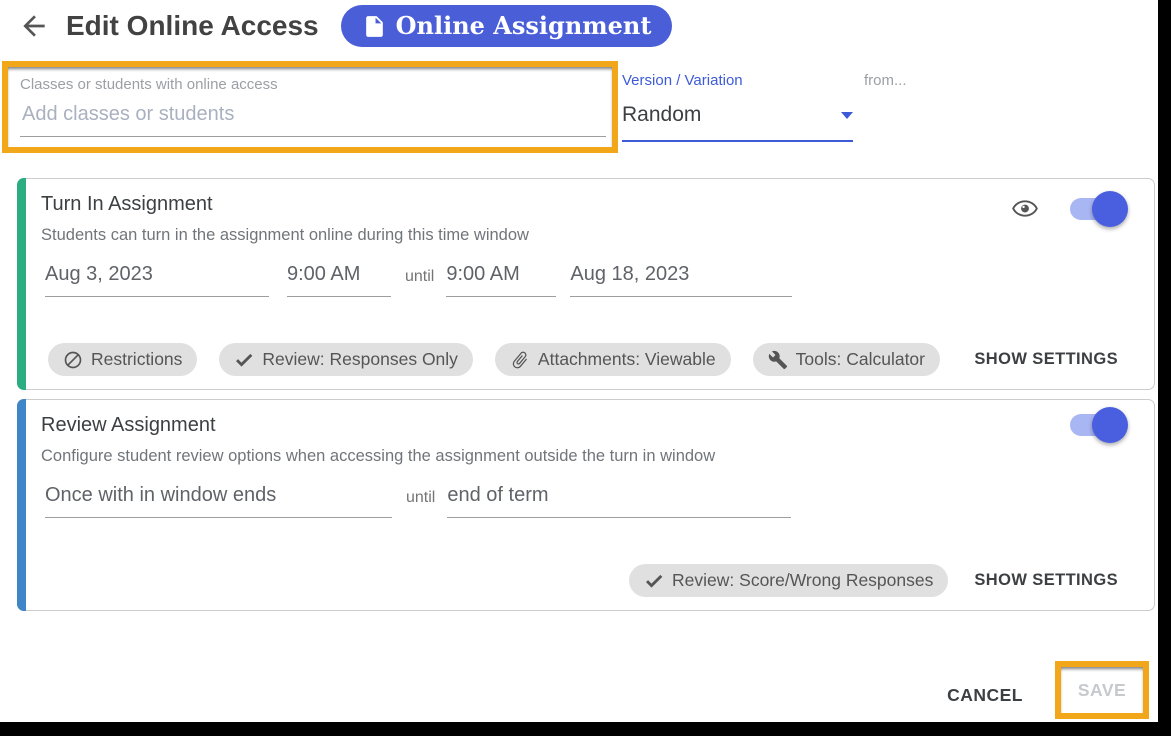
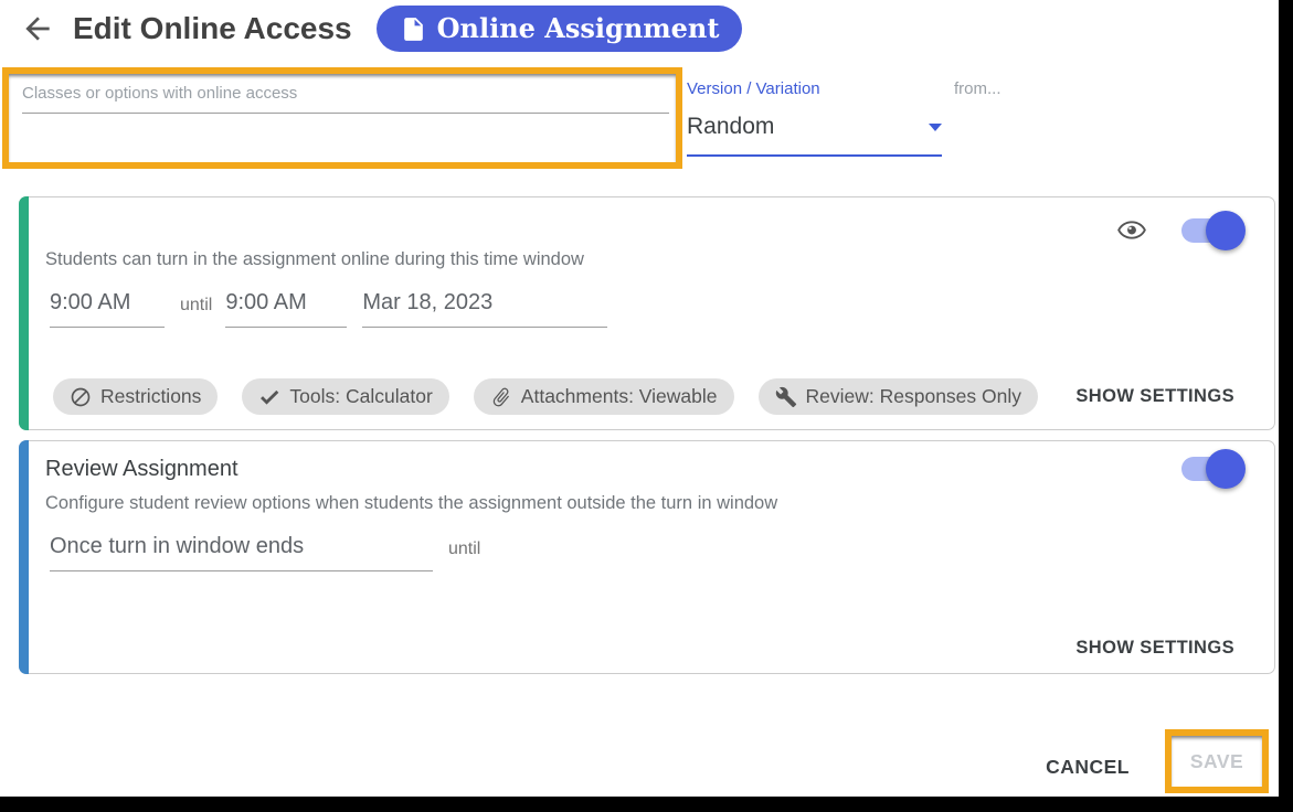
  Edit Online Access
  Online Assignment
- Classes or students with online access
+ Classes or options with online access
- Add classes or students
  Version / Variation
  Random
  from...
- Turn In Assignment
  Students can turn in the assignment online during this time window
- Aug 3, 2023
  9:00 AM
  until
  9:00 AM
- Aug 18, 2023
+ Mar 18, 2023
  Restrictions
- Review: Responses Only
+ Tools: Calculator
  Attachments: Viewable
- Tools: Calculator
+ Review: Responses Only
  SHOW SETTINGS
  Review Assignment
- Configure student review options when accessing the assignment outside the turn in window
+ Configure student review options when students the assignment outside the turn in window
- Once with in window ends
+ Once turn in window ends
  until
- end of term
- Review: Score/Wrong Responses
  SHOW SETTINGS
  CANCEL
  SAVE
